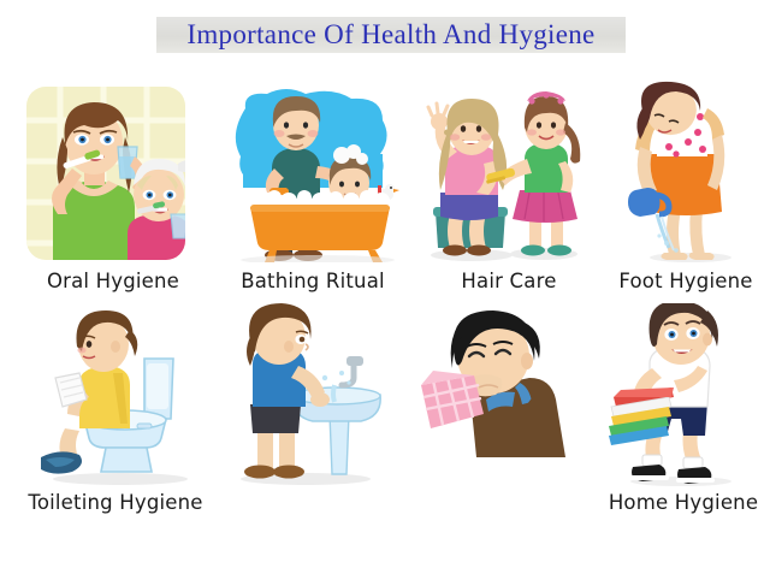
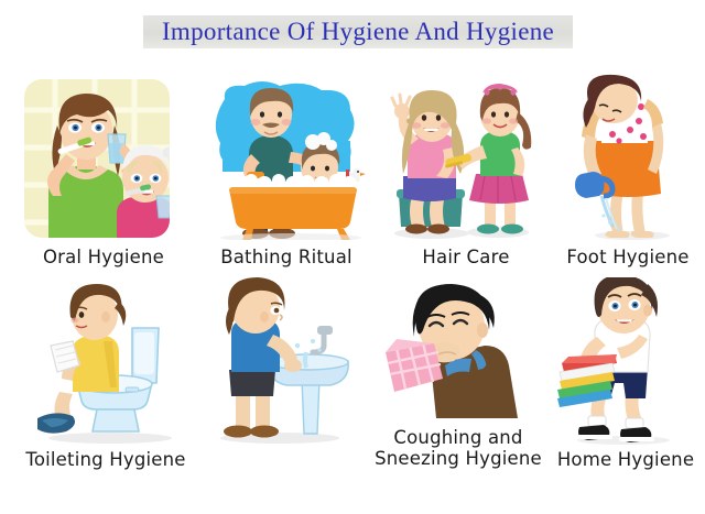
- Importance Of Health And Hygiene
+ Importance Of Hygiene And Hygiene
  Oral Hygiene
  Bathing Ritual
  Hair Care
  Foot Hygiene
  Toileting Hygiene
+ Coughing and
+ Sneezing Hygiene
  Home Hygiene
